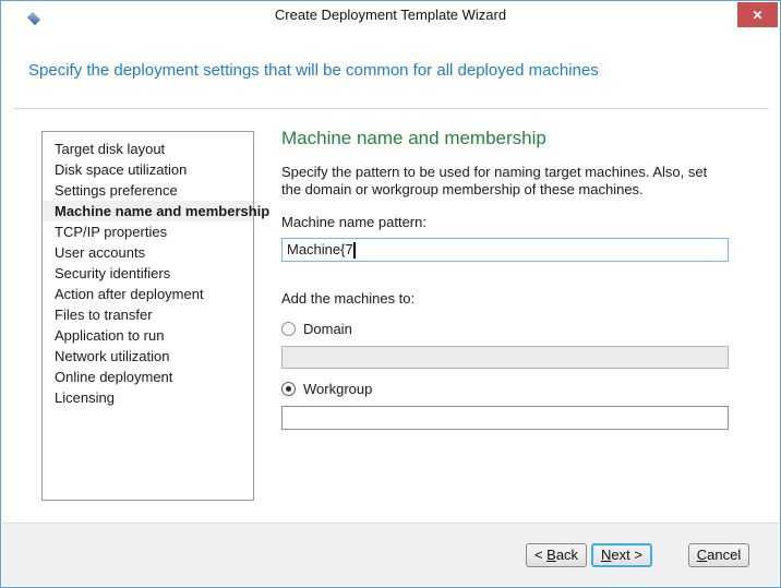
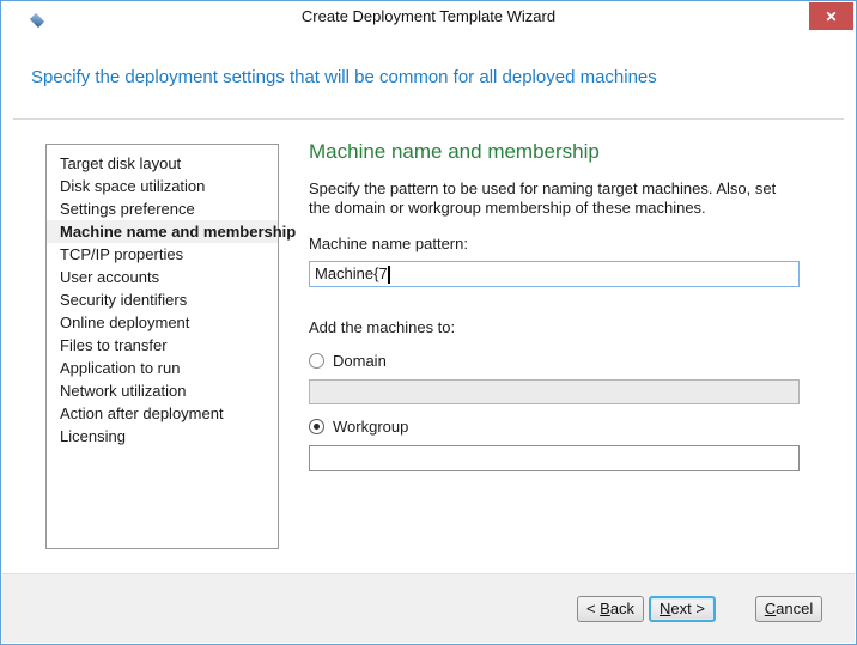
  Create Deployment Template Wizard
  ✕
  Specify the deployment settings that will be common for all deployed machines
  Target disk layout
  Disk space utilization
  Settings preference
  Machine name and membership
  TCP/IP properties
  User accounts
  Security identifiers
- Action after deployment
+ Online deployment
  Files to transfer
  Application to run
  Network utilization
- Online deployment
+ Action after deployment
  Licensing
  Machine name and membership
  Specify the pattern to be used for naming target machines. Also, set the domain or workgroup membership of these machines.
  Machine name pattern:
  Machine{7
  Add the machines to:
  Domain
  Workgroup
  < Back
  Next >
  Cancel
